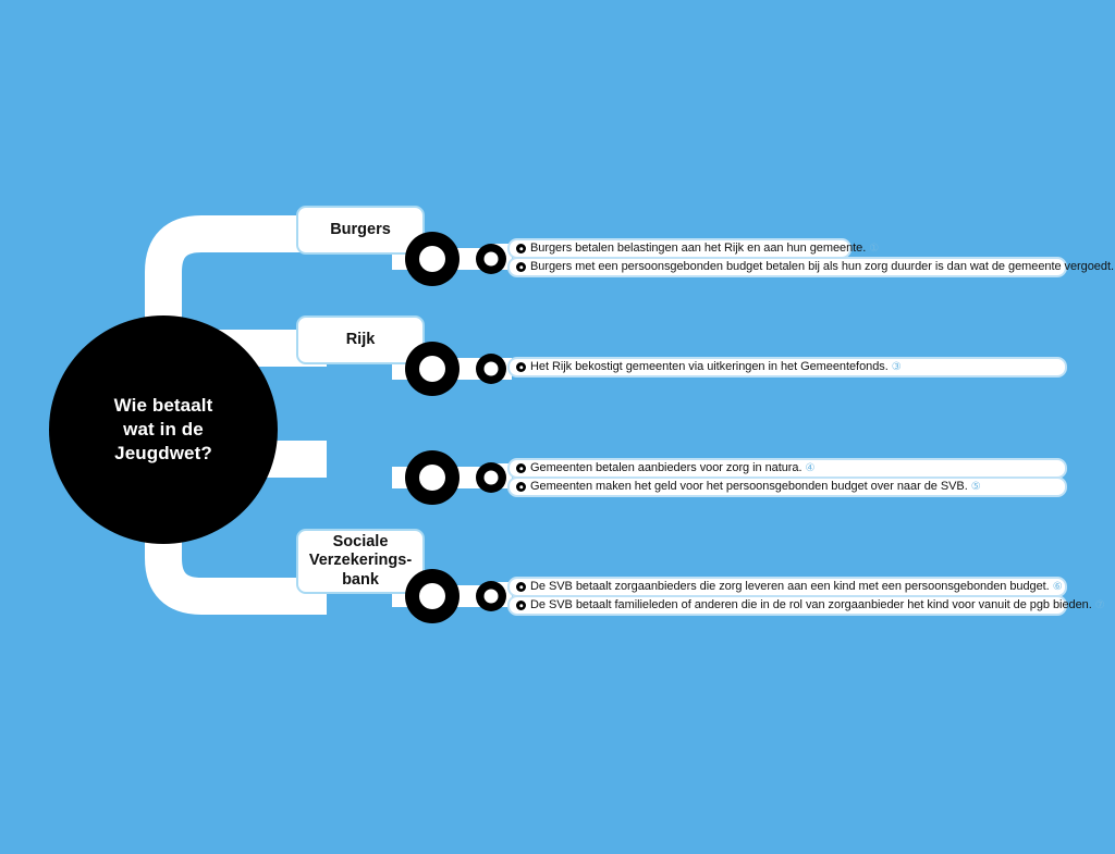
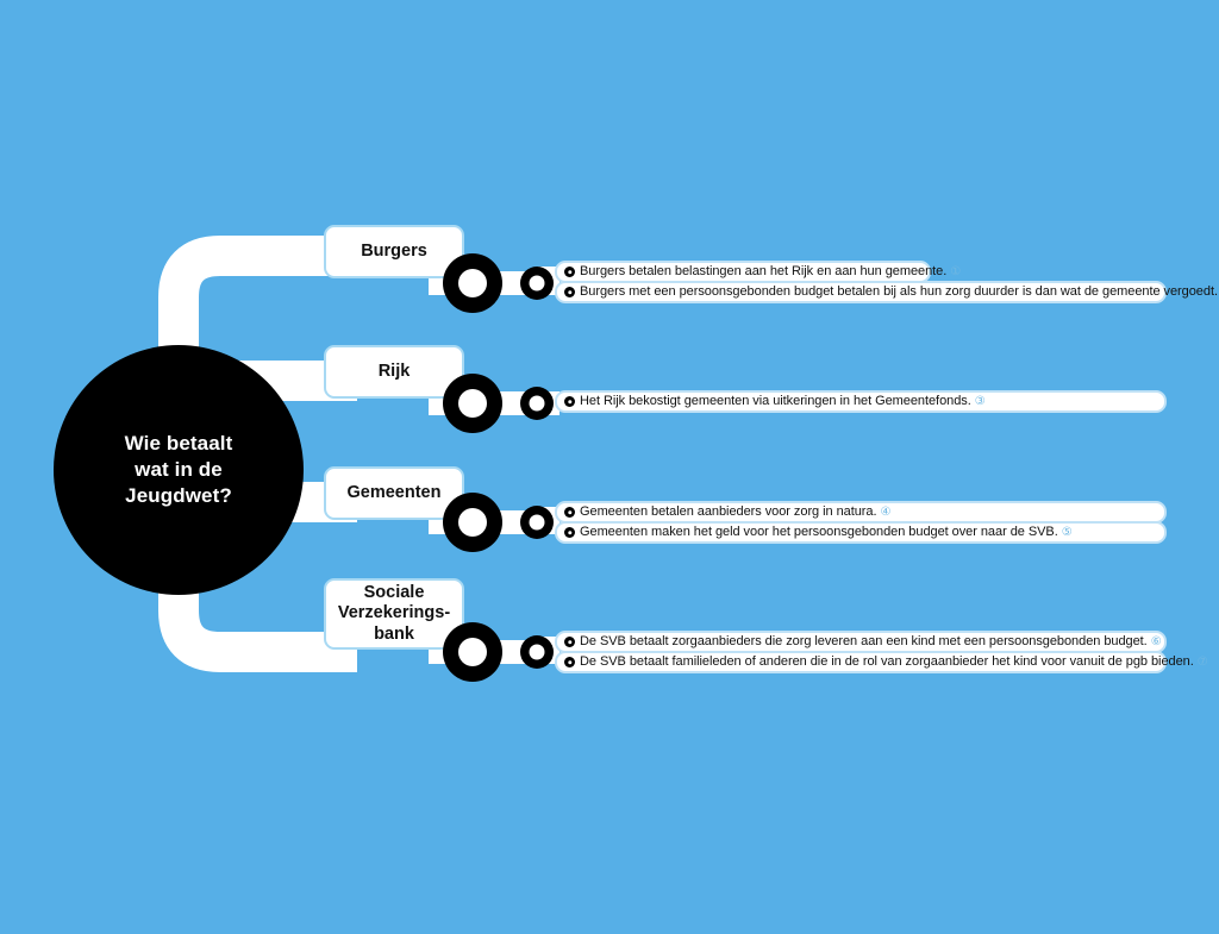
  Wie betaalt
  wat in de
  Jeugdwet?
  Burgers
  Burgers betalen belastingen aan het Rijk en aan hun gemeente.
  Burgers met een persoonsgebonden budget betalen bij als hun zorg duurder is dan wat de gemeente vergoedt.
  Rijk
  Het Rijk bekostigt gemeenten via uitkeringen in het Gemeentefonds.
  ③
+ Gemeenten
  Gemeenten betalen aanbieders voor zorg in natura.
  ④
  Gemeenten maken het geld voor het persoonsgebonden budget over naar de SVB.
  ⑤
  Sociale
  Verzekerings-
  bank
  De SVB betaalt zorgaanbieders die zorg leveren aan een kind met een persoonsgebonden budget.
  ⑥
  De SVB betaalt familieleden of anderen die in de rol van zorgaanbieder het kind voor vanuit de pgb bieden.
